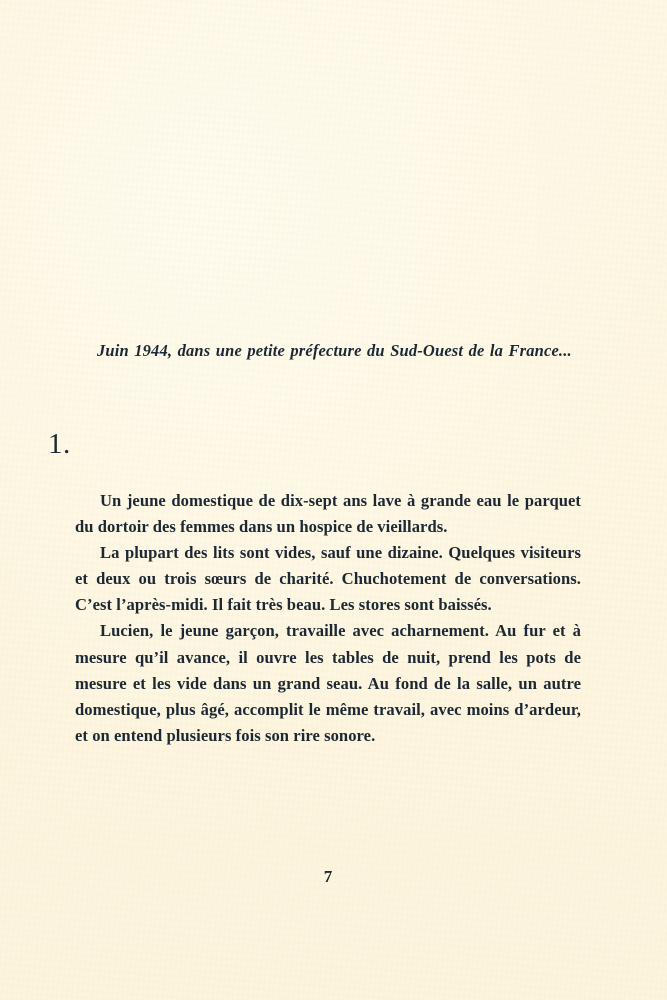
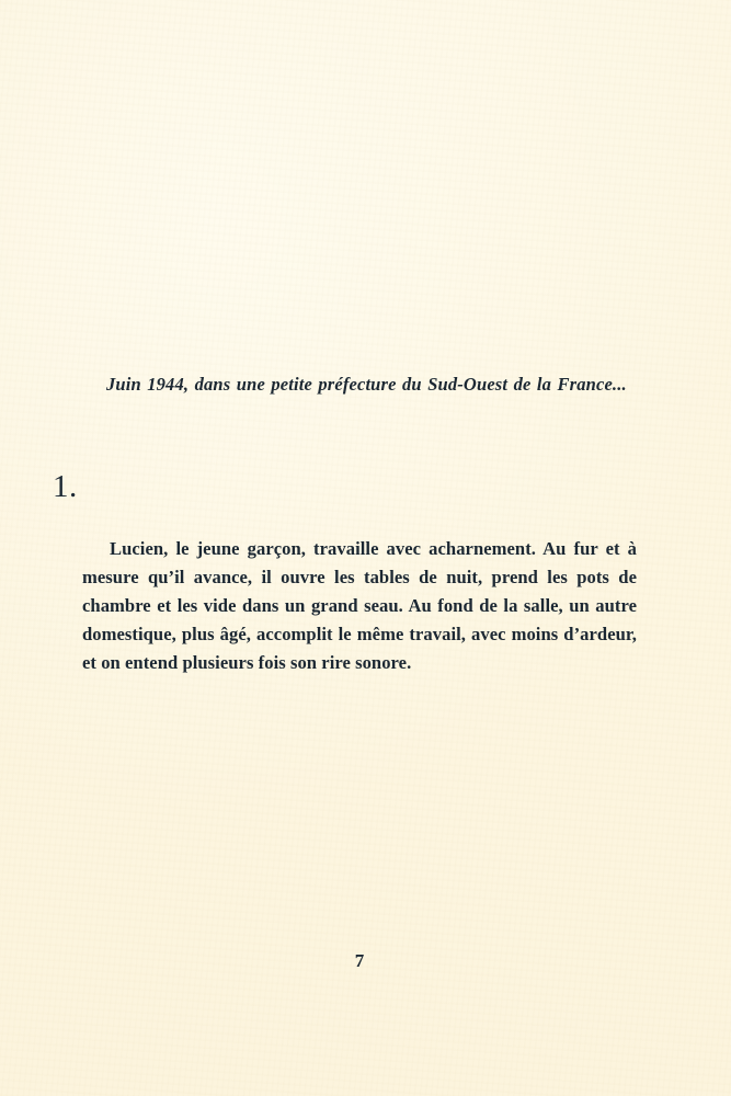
  Juin 1944, dans une petite préfecture du Sud-Ouest de la France...
  1.
- Un jeune domestique de dix-sept ans lave à grande eau le parquet du dortoir des femmes dans un hospice de vieillards.
- La plupart des lits sont vides, sauf une dizaine. Quelques visiteurs et deux ou trois sœurs de charité. Chuchotement de conversations. C’est l’après-midi. Il fait très beau. Les stores sont baissés.
- Lucien, le jeune garçon, travaille avec acharnement. Au fur et à mesure qu’il avance, il ouvre les tables de nuit, prend les pots de mesure et les vide dans un grand seau. Au fond de la salle, un autre domestique, plus âgé, accomplit le même travail, avec moins d’ardeur, et on entend plusieurs fois son rire sonore.
+ Lucien, le jeune garçon, travaille avec acharnement. Au fur et à mesure qu’il avance, il ouvre les tables de nuit, prend les pots de chambre et les vide dans un grand seau. Au fond de la salle, un autre domestique, plus âgé, accomplit le même travail, avec moins d’ardeur, et on entend plusieurs fois son rire sonore.
  7
